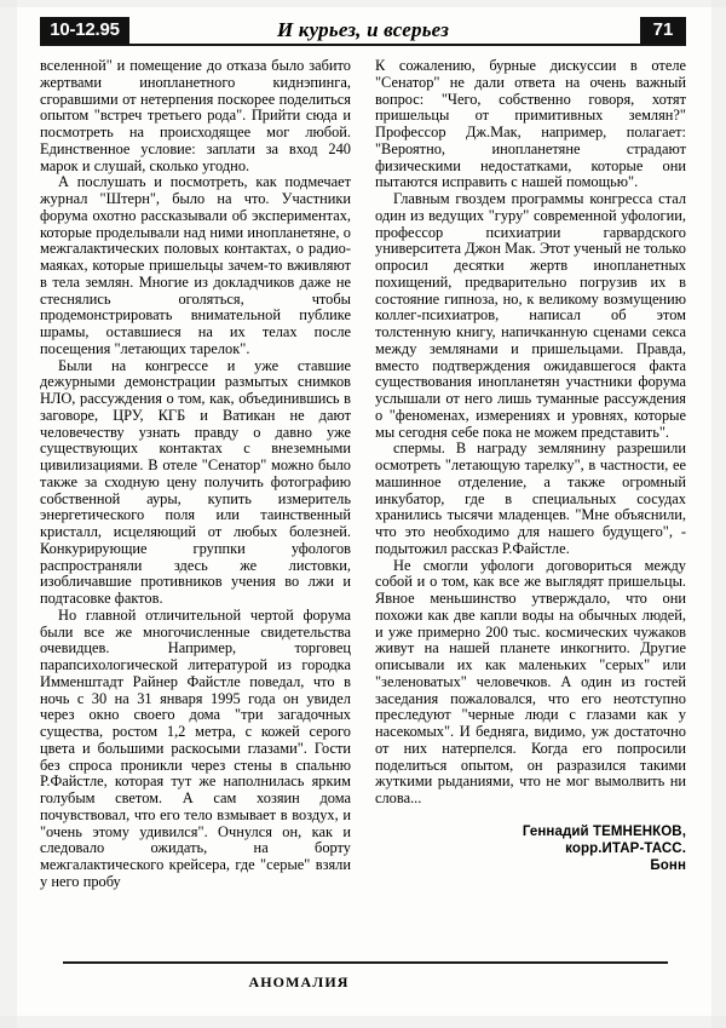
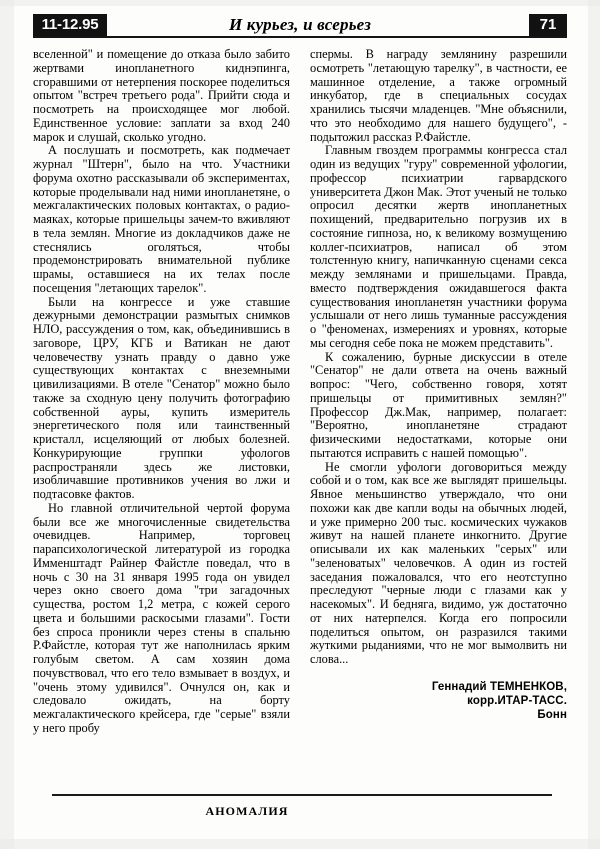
  И курьез, и всерьез
- 10-12.95
+ 11-12.95
  71
  вселенной" и помещение до отказа было забито жертвами инопланетного киднэпинга, сгоравшими от нетерпения поскорее поделиться опытом "встреч третьего рода". Прийти сюда и посмотреть на происходящее мог любой. Единственное условие: заплати за вход 240 марок и слушай, сколько угодно.
  А послушать и посмотреть, как подмечает журнал "Штерн", было на что. Участники форума охотно рассказывали об экспериментах, которые проделывали над ними инопланетяне, о межгалактических половых контактах, о радио-маяках, которые пришельцы зачем-то вживляют в тела землян. Многие из докладчиков даже не стеснялись оголяться, чтобы продемонстрировать внимательной публике шрамы, оставшиеся на их телах после посещения "летающих тарелок".
  Были на конгрессе и уже ставшие дежурными демонстрации размытых снимков НЛО, рассуждения о том, как, объединившись в заговоре, ЦРУ, КГБ и Ватикан не дают человечеству узнать правду о давно уже существующих контактах с внеземными цивилизациями. В отеле "Сенатор" можно было также за сходную цену получить фотографию собственной ауры, купить измеритель энергетического поля или таинственный кристалл, исцеляющий от любых болезней. Конкурирующие группки уфологов распространяли здесь же листовки, изобличавшие противников учения во лжи и подтасовке фактов.
  Но главной отличительной чертой форума были все же многочисленные свидетельства очевидцев. Например, торговец парапсихологической литературой из городка Имменштадт Райнер Файстле поведал, что в ночь с 30 на 31 января 1995 года он увидел через окно своего дома "три загадочных существа, ростом 1,2 метра, с кожей серого цвета и большими раскосыми глазами". Гости без спроса проникли через стены в спальню Р.Файстле, которая тут же наполнилась ярким голубым светом. А сам хозяин дома почувствовал, что его тело взмывает в воздух, и "очень этому удивился". Очнулся он, как и следовало ожидать, на борту межгалактического крейсера, где "серые" взяли у него пробу
- К сожалению, бурные дискуссии в отеле "Сенатор" не дали ответа на очень важный вопрос: "Чего, собственно говоря, хотят пришельцы от примитивных землян?" Профессор Дж.Мак, например, полагает: "Вероятно, инопланетяне страдают физическими недостатками, которые они пытаются исправить с нашей помощью".
+ спермы. В награду землянину разрешили осмотреть "летающую тарелку", в частности, ее машинное отделение, а также огромный инкубатор, где в специальных сосудах хранились тысячи младенцев. "Мне объяснили, что это необходимо для нашего будущего", - подытожил рассказ Р.Файстле.
  Главным гвоздем программы конгресса стал один из ведущих "гуру" современной уфологии, профессор психиатрии гарвардского университета Джон Мак. Этот ученый не только опросил десятки жертв инопланетных похищений, предварительно погрузив их в состояние гипноза, но, к великому возмущению коллег-психиатров, написал об этом толстенную книгу, напичканную сценами секса между землянами и пришельцами. Правда, вместо подтверждения ожидавшегося факта существования инопланетян участники форума услышали от него лишь туманные рассуждения о "феноменах, измерениях и уровнях, которые мы сегодня себе пока не можем представить".
- спермы. В награду землянину разрешили осмотреть "летающую тарелку", в частности, ее машинное отделение, а также огромный инкубатор, где в специальных сосудах хранились тысячи младенцев. "Мне объяснили, что это необходимо для нашего будущего", - подытожил рассказ Р.Файстле.
+ К сожалению, бурные дискуссии в отеле "Сенатор" не дали ответа на очень важный вопрос: "Чего, собственно говоря, хотят пришельцы от примитивных землян?" Профессор Дж.Мак, например, полагает: "Вероятно, инопланетяне страдают физическими недостатками, которые они пытаются исправить с нашей помощью".
  Не смогли уфологи договориться между собой и о том, как все же выглядят пришельцы. Явное меньшинство утверждало, что они похожи как две капли воды на обычных людей, и уже примерно 200 тыс. космических чужаков живут на нашей планете инкогнито. Другие описывали их как маленьких "серых" или "зеленоватых" человечков. А один из гостей заседания пожаловался, что его неотступно преследуют "черные люди с глазами как у насекомых". И бедняга, видимо, уж достаточно от них натерпелся. Когда его попросили поделиться опытом, он разразился такими жуткими рыданиями, что не мог вымолвить ни слова...
  Геннадий ТЕМНЕНКОВ,
  корр.ИТАР-ТАСС.
  Бонн
  АНОМАЛИЯ
